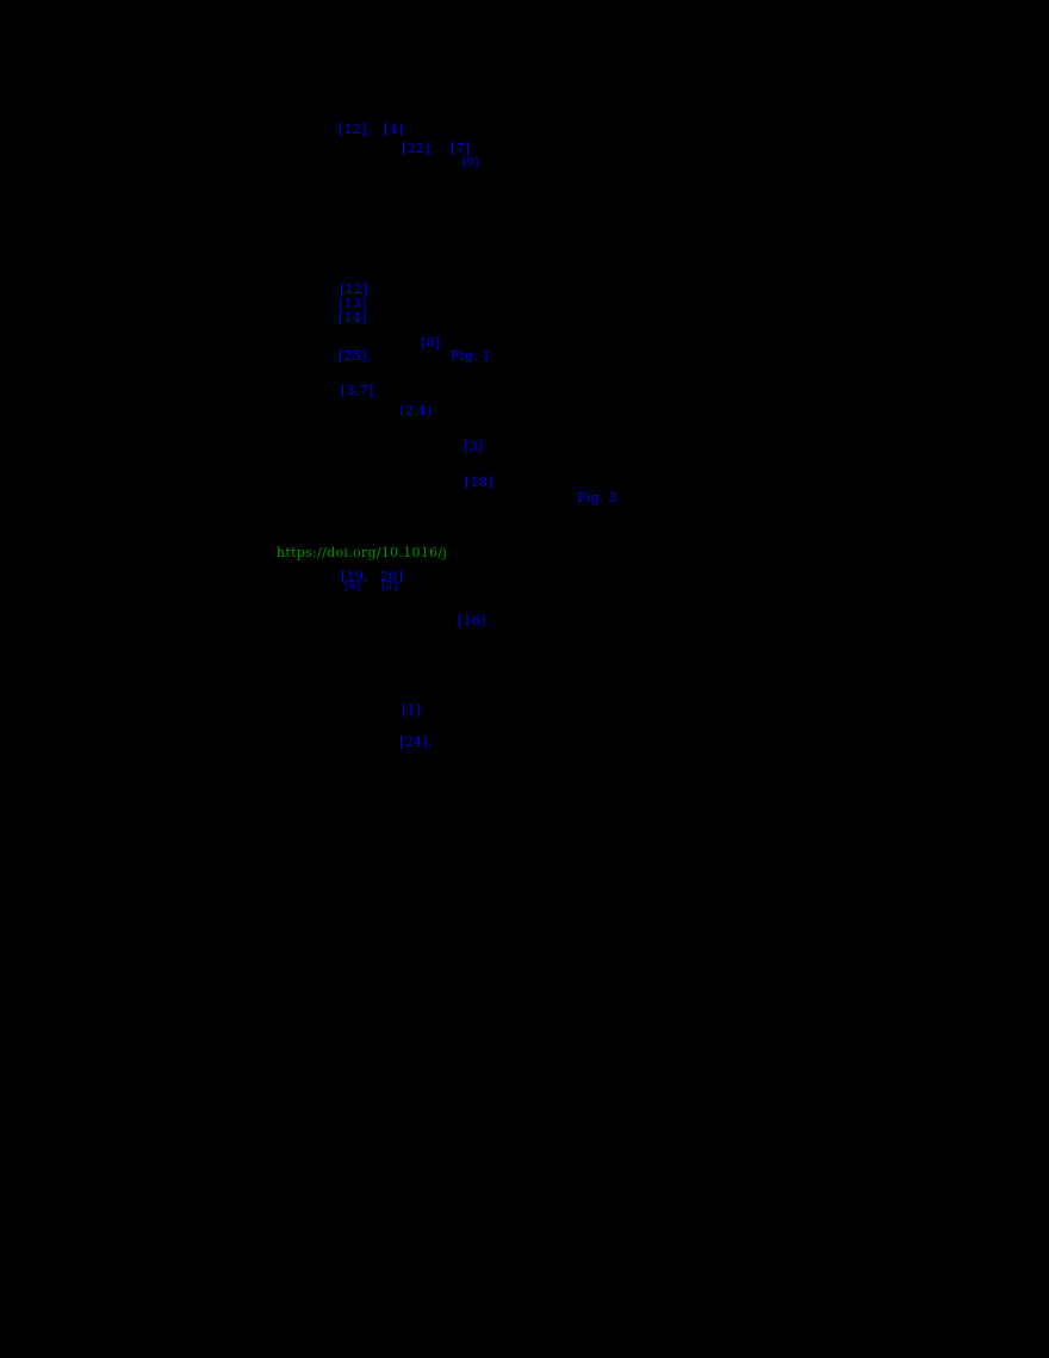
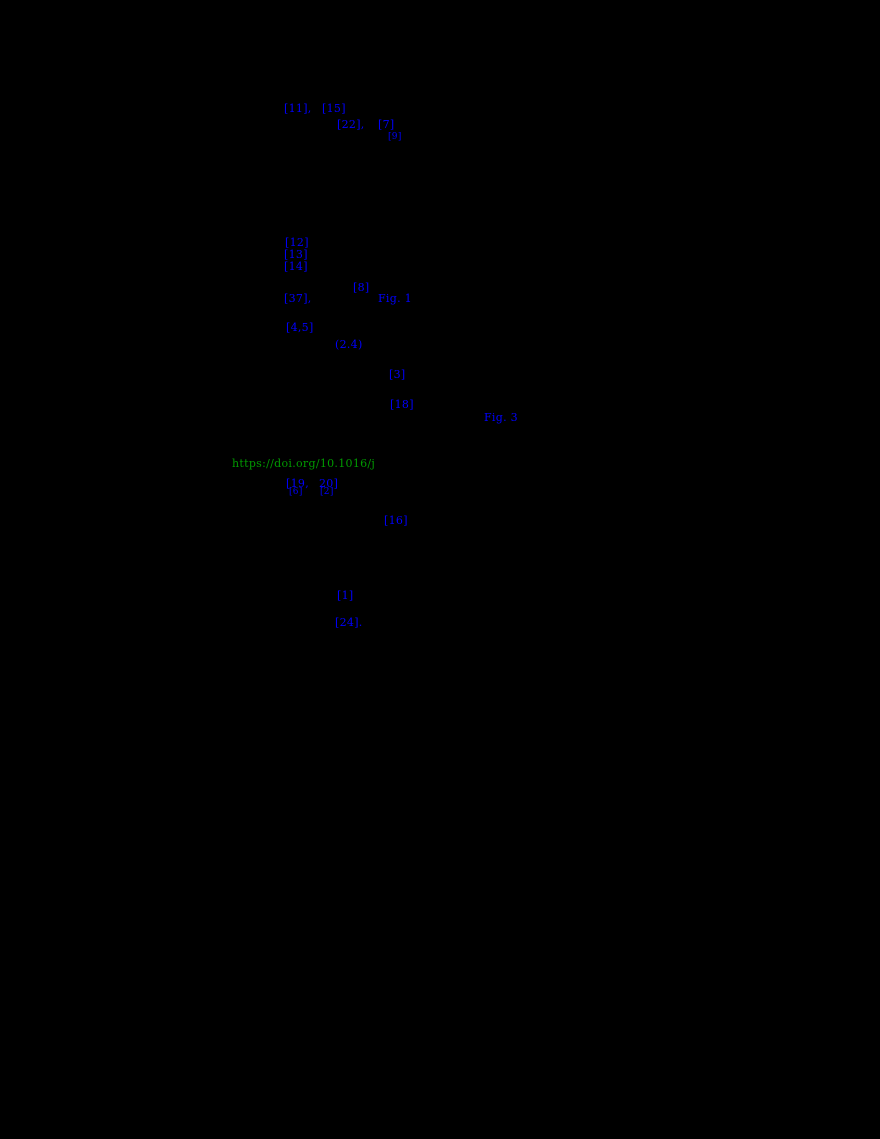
- [12],
+ [11],
- [4]
+ [15]
  [22],
  [7]
  [9]
  [12]
  [13]
  [14]
  [8]
- [25],
+ [37],
  Fig. 1
- [3,7]
+ [4,5]
  (2.4)
  [3]
  [18]
  Fig. 3
  https://doi.org/10.1016/j
  [19,
  20]
  [6]
  [2]
  [16]
  [1]
  [24].
